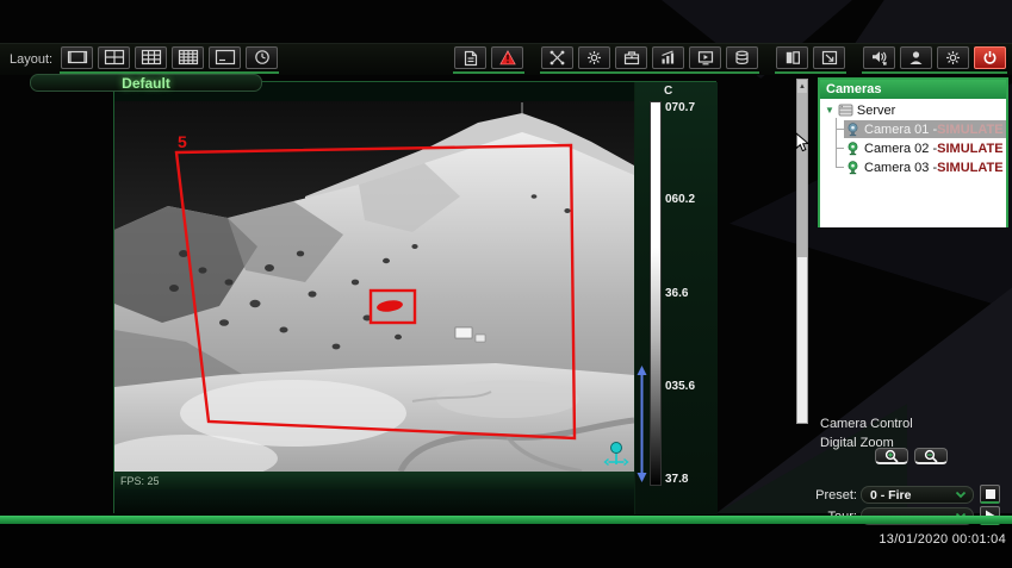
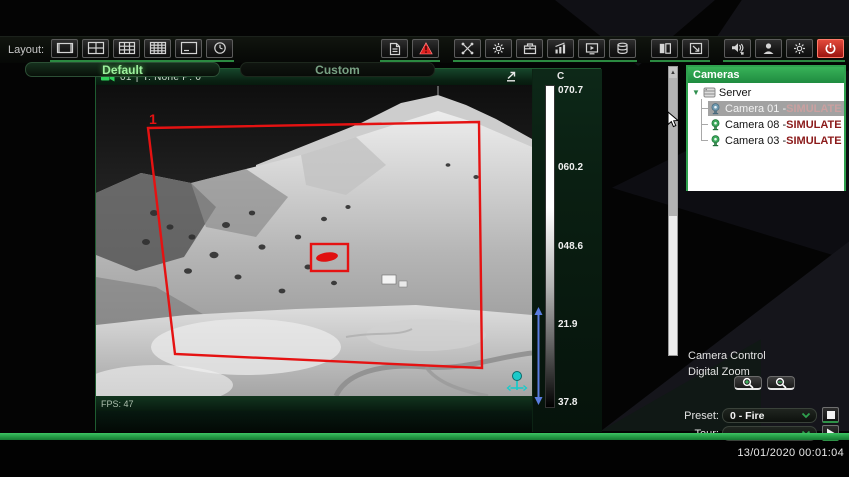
  Layout:
  Default
+ Custom
+ 01
+ |
+ T: None P: 0
- 5
+ 1
- FPS: 25
+ FPS: 47
  C
  070.7
  060.2
- 36.6
+ 048.6
- 035.6
+ 21.9
  37.8
  Cameras
  ▼
  Server
  Camera 01 -
  SIMULATE
- Camera 02 -
+ Camera 08 -
  SIMULATE
  Camera 03 -
  SIMULATE
  Camera Control
  Digital Zoom
  Preset:
  0 - Fire
  13/01/2020 00:01:04
